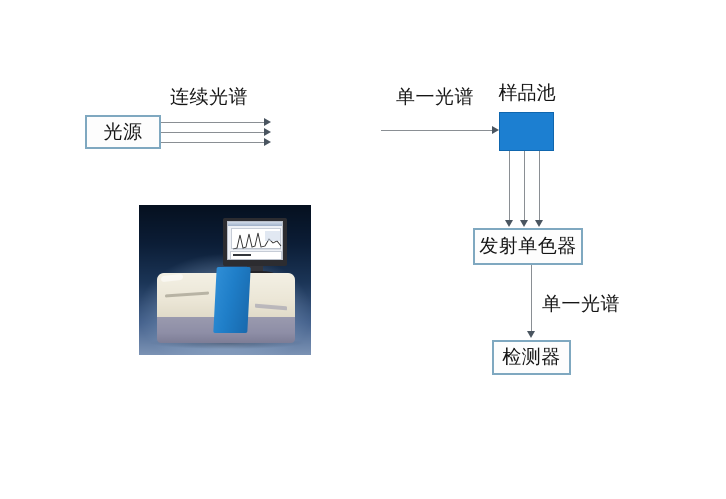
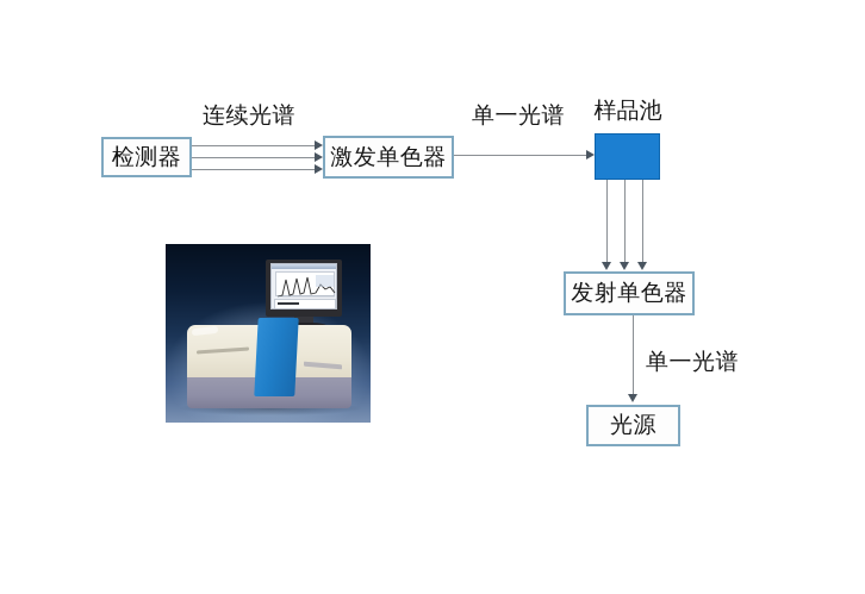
- 光源
+ 检测器
+ 激发单色器
  样品池
  发射单色器
- 检测器
+ 光源
  连续光谱
  单一光谱
  单一光谱
